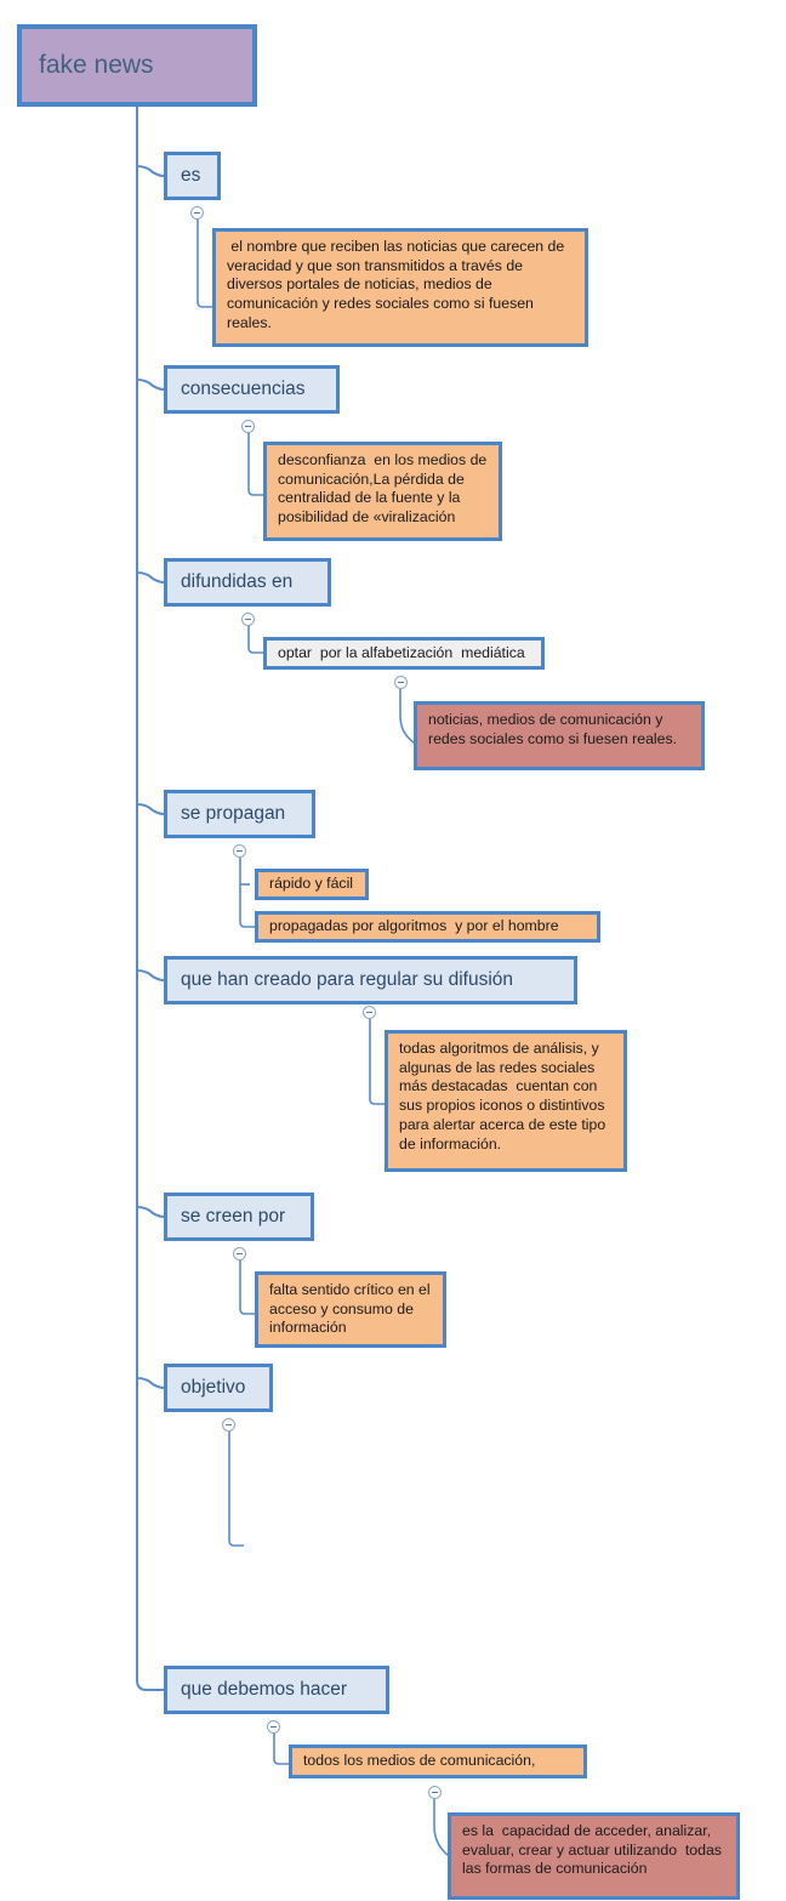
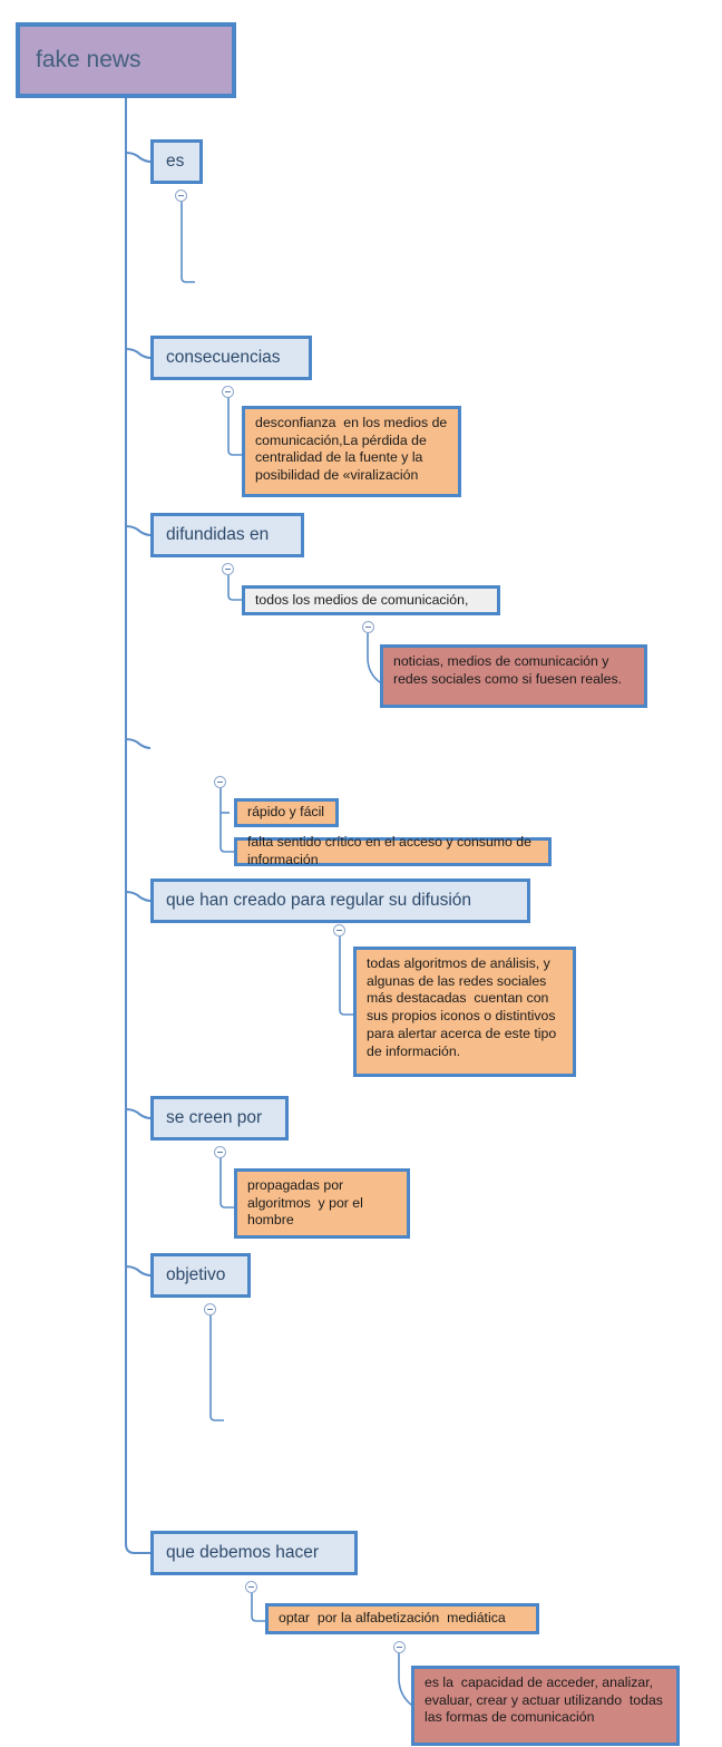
  fake news
  es
- el nombre que reciben las noticias que carecen de veracidad y que son transmitidos a través de diversos portales de noticias, medios de comunicación y redes sociales como si fuesen reales.
  consecuencias
  desconfianza en los medios de comunicación,La pérdida de centralidad de la fuente y la posibilidad de «viralización
  difundidas en
- optar por la alfabetización mediática
+ todos los medios de comunicación,
  noticias, medios de comunicación y redes sociales como si fuesen reales.
- se propagan
  rápido y fácil
- propagadas por algoritmos y por el hombre
+ falta sentido crítico en el acceso y consumo de información
  que han creado para regular su difusión
  todas algoritmos de análisis, y algunas de las redes sociales más destacadas cuentan con sus propios iconos o distintivos para alertar acerca de este tipo de información.
  se creen por
- falta sentido crítico en el acceso y consumo de información
+ propagadas por algoritmos y por el hombre
  objetivo
  que debemos hacer
- todos los medios de comunicación,
+ optar por la alfabetización mediática
  es la capacidad de acceder, analizar, evaluar, crear y actuar utilizando todas las formas de comunicación
